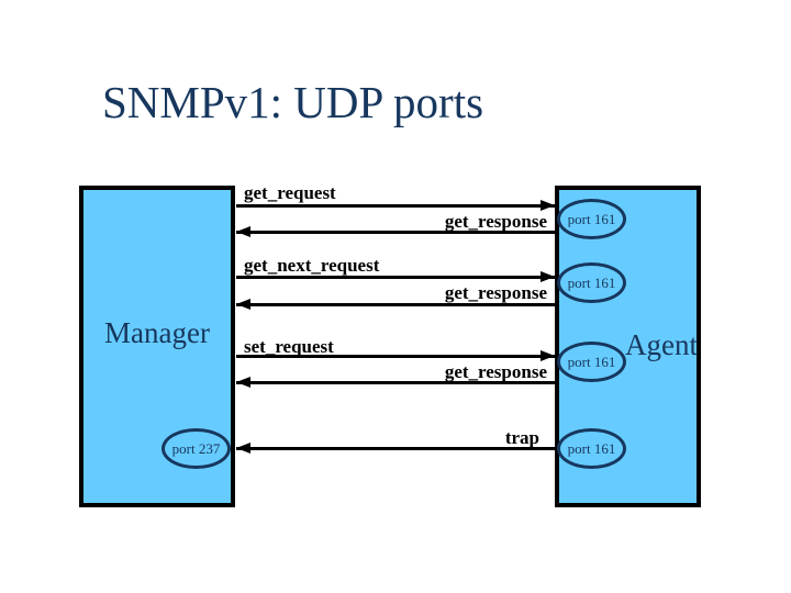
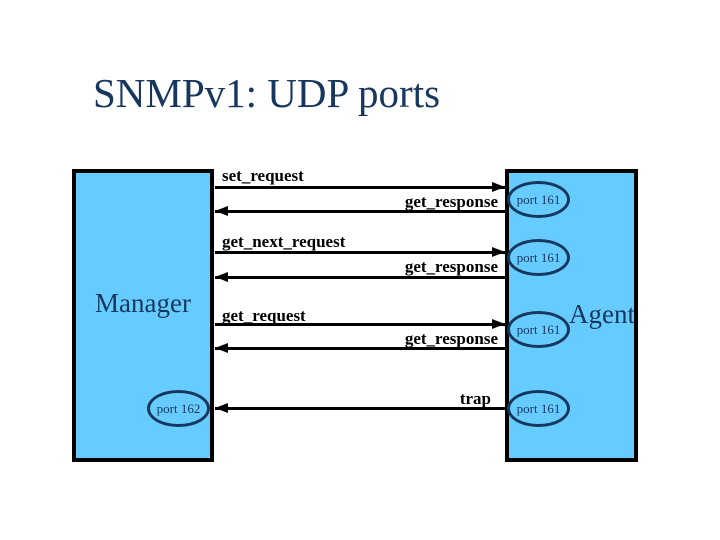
  SNMPv1: UDP ports
  Manager
  Agent
- get_request
+ set_request
  get_response
  get_next_request
  get_response
- set_request
+ get_request
  get_response
  trap
  port 161
  port 161
  port 161
  port 161
- port 237
+ port 162
